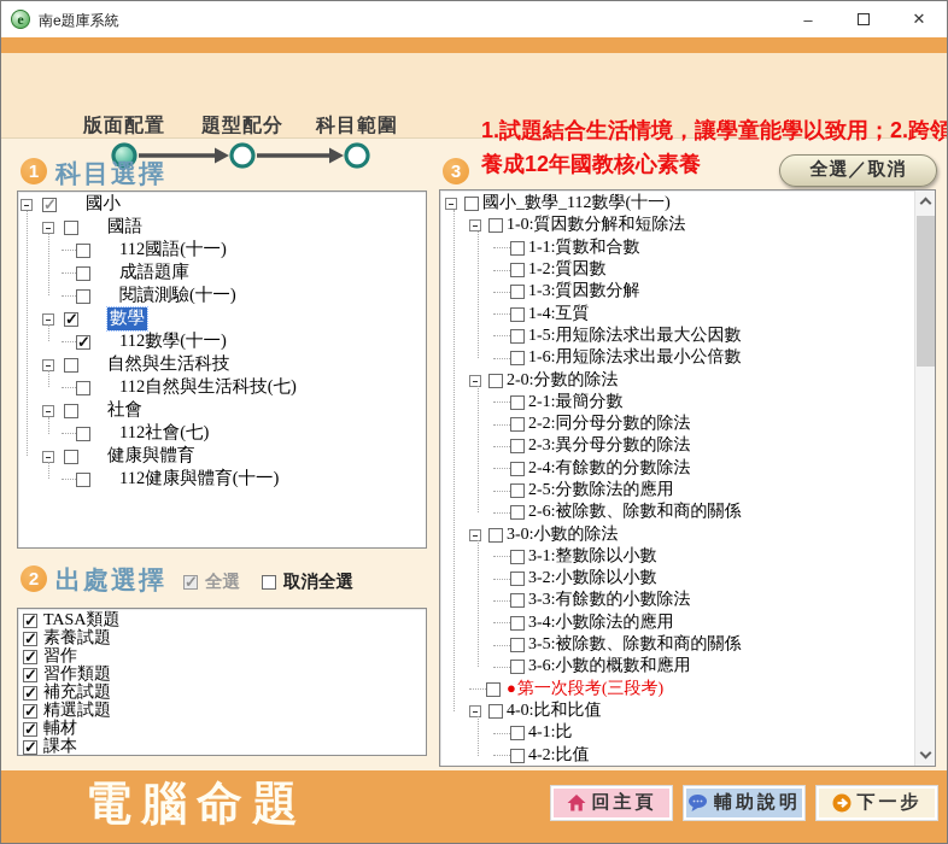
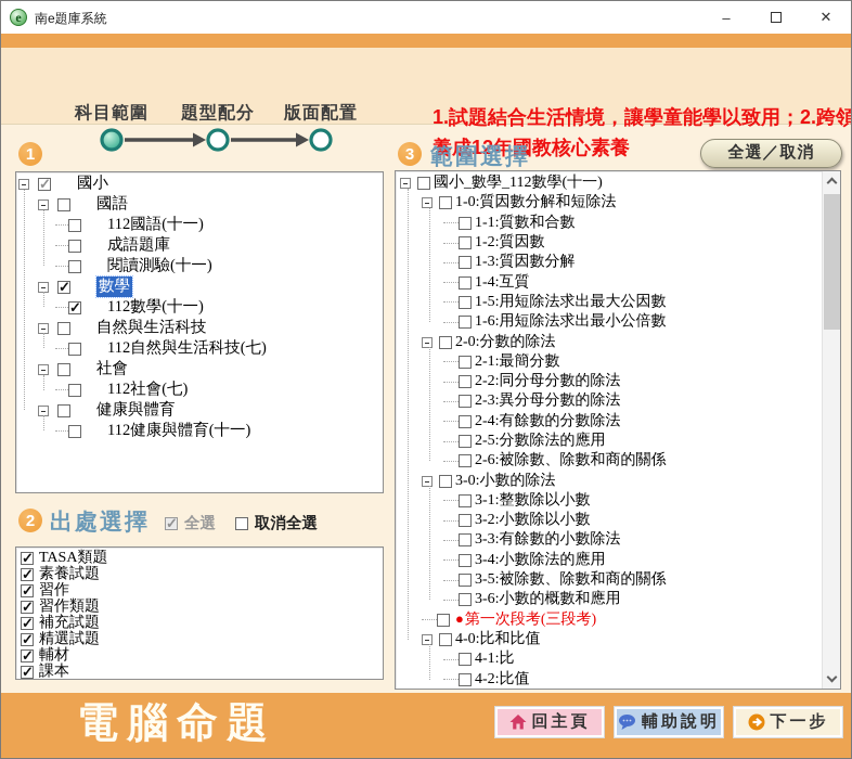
  e
  南e題庫系統
  –
  ✕
- 版面配置
+ 科目範圍
  題型配分
- 科目範圍
+ 版面配置
  1.試題結合生活情境，讓學童能學以致用；2.跨領
  養成12年國教核心素養
  1
- 科目選擇
  國小
  國語
  112國語(十一)
  成語題庫
  閱讀測驗(十一)
  數學
  112數學(十一)
  自然與生活科技
  112自然與生活科技(七)
  社會
  112社會(七)
  健康與體育
  112健康與體育(十一)
  2
  出處選擇
  全選
  取消全選
  TASA類題
  素養試題
  習作
  習作類題
  補充試題
  精選試題
  輔材
  課本
  3
+ 範圍選擇
  全選／取消
  國小_數學_112數學(十一)
  1-0:質因數分解和短除法
  1-1:質數和合數
  1-2:質因數
  1-3:質因數分解
  1-4:互質
  1-5:用短除法求出最大公因數
  1-6:用短除法求出最小公倍數
  2-0:分數的除法
  2-1:最簡分數
  2-2:同分母分數的除法
  2-3:異分母分數的除法
  2-4:有餘數的分數除法
  2-5:分數除法的應用
  2-6:被除數、除數和商的關係
  3-0:小數的除法
  3-1:整數除以小數
  3-2:小數除以小數
  3-3:有餘數的小數除法
  3-4:小數除法的應用
  3-5:被除數、除數和商的關係
  3-6:小數的概數和應用
  ●第一次段考(三段考)
  4-0:比和比值
  4-1:比
  4-2:比值
  電腦命題
  回主頁
  輔助說明
  下一步
